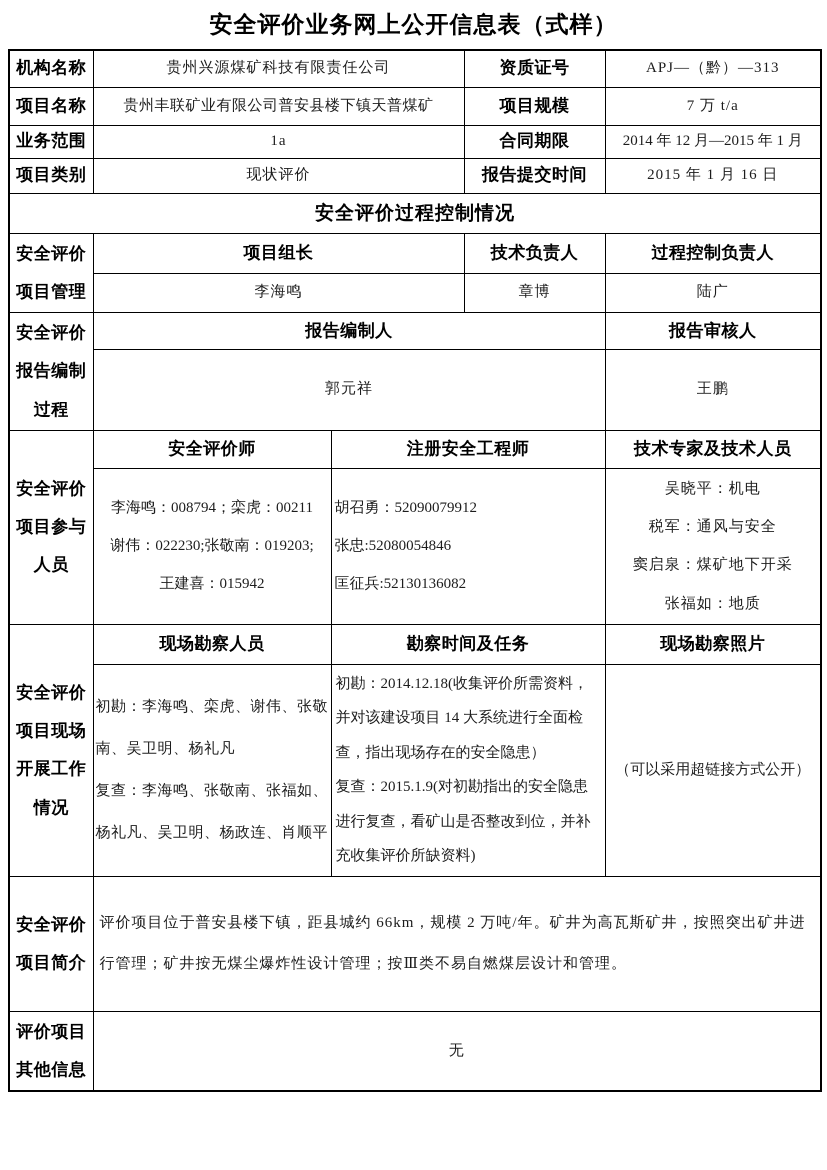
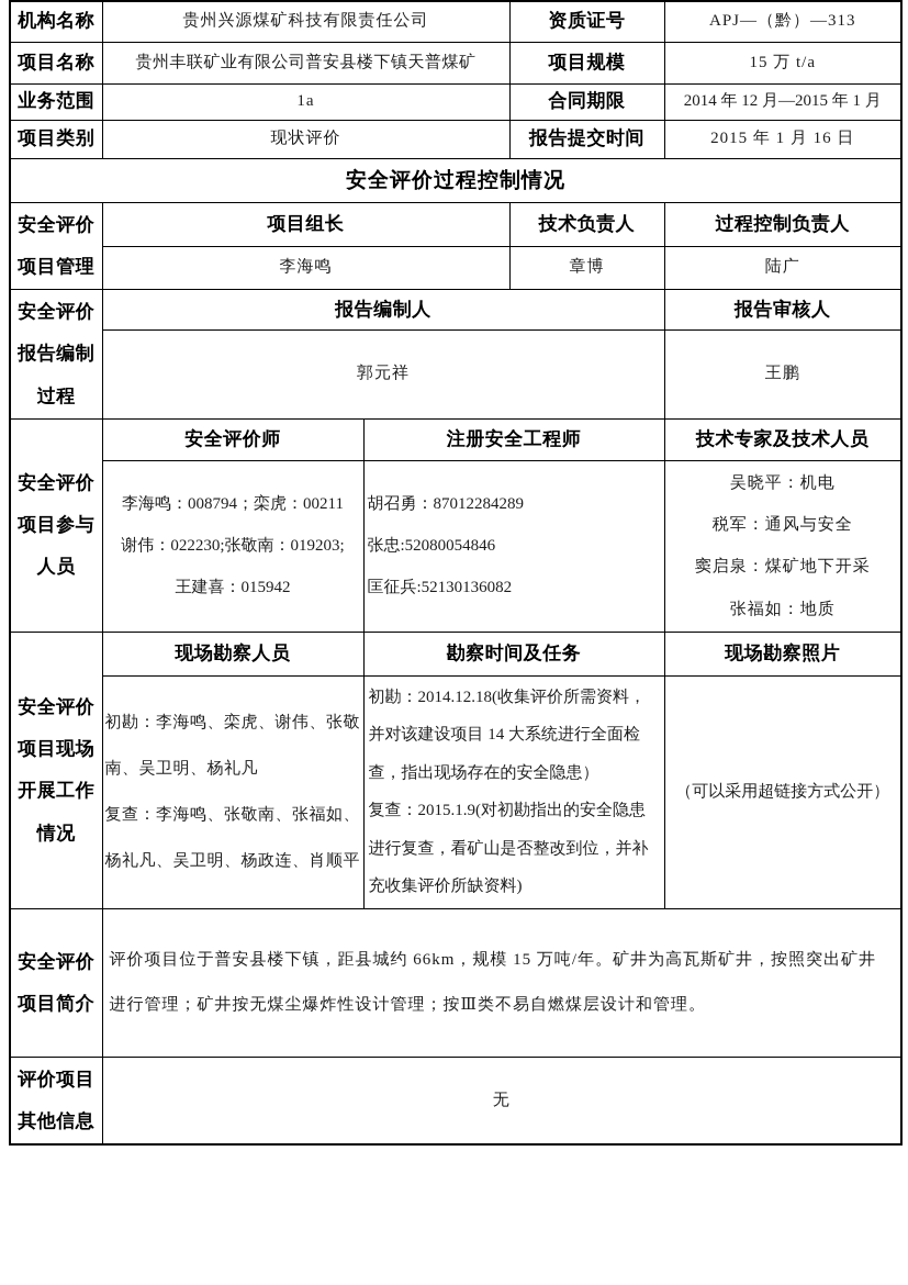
- 安全评价业务网上公开信息表（式样）
  机构名称	贵州兴源煤矿科技有限责任公司	资质证号	APJ—（黔）—313
- 项目名称	贵州丰联矿业有限公司普安县楼下镇天普煤矿	项目规模	7 万 t/a
+ 项目名称	贵州丰联矿业有限公司普安县楼下镇天普煤矿	项目规模	15 万 t/a
  业务范围	1a	合同期限	2014 年 12 月—2015 年 1 月
  项目类别	现状评价	报告提交时间	2015 年 1 月 16 日
  安全评价过程控制情况
  安全评价 项目管理	项目组长	技术负责人	过程控制负责人
  李海鸣	章博	陆广
  安全评价 报告编制 过程	报告编制人	报告审核人
  郭元祥	王鹏
  安全评价 项目参与 人员	安全评价师	注册安全工程师	技术专家及技术人员
- 李海鸣：008794；栾虎：00211 谢伟：022230;张敬南：019203; 王建喜：015942	胡召勇：52090079912 张忠:52080054846 匡征兵:52130136082	吴晓平：机电 税军：通风与安全 窦启泉：煤矿地下开采 张福如：地质
+ 李海鸣：008794；栾虎：00211 谢伟：022230;张敬南：019203; 王建喜：015942	胡召勇：87012284289 张忠:52080054846 匡征兵:52130136082	吴晓平：机电 税军：通风与安全 窦启泉：煤矿地下开采 张福如：地质
  安全评价 项目现场 开展工作 情况	现场勘察人员	勘察时间及任务	现场勘察照片
  初勘：李海鸣、栾虎、谢伟、张敬南、吴卫明、杨礼凡 复查：李海鸣、张敬南、张福如、杨礼凡、吴卫明、杨政连、肖顺平	初勘：2014.12.18(收集评价所需资料，并对该建设项目 14 大系统进行全面检查，指出现场存在的安全隐患） 复查：2015.1.9(对初勘指出的安全隐患进行复查，看矿山是否整改到位，并补充收集评价所缺资料)	（可以采用超链接方式公开）
- 安全评价 项目简介	评价项目位于普安县楼下镇，距县城约 66km，规模 2 万吨/年。矿井为高瓦斯矿井，按照突出矿井进行管理；矿井按无煤尘爆炸性设计管理；按Ⅲ类不易自燃煤层设计和管理。
+ 安全评价 项目简介	评价项目位于普安县楼下镇，距县城约 66km，规模 15 万吨/年。矿井为高瓦斯矿井，按照突出矿井进行管理；矿井按无煤尘爆炸性设计管理；按Ⅲ类不易自燃煤层设计和管理。
  评价项目 其他信息	无
